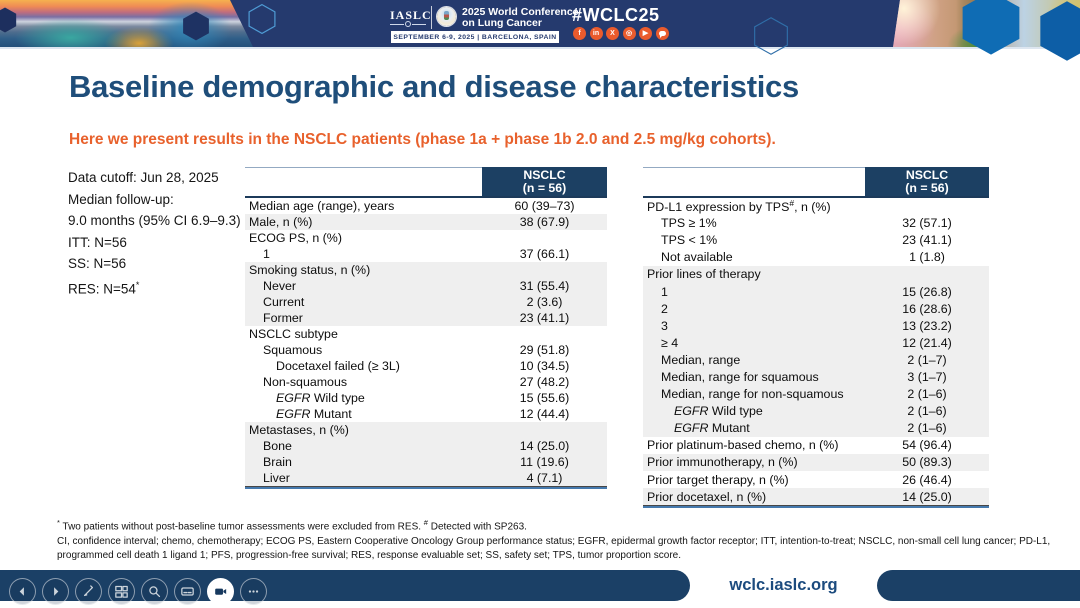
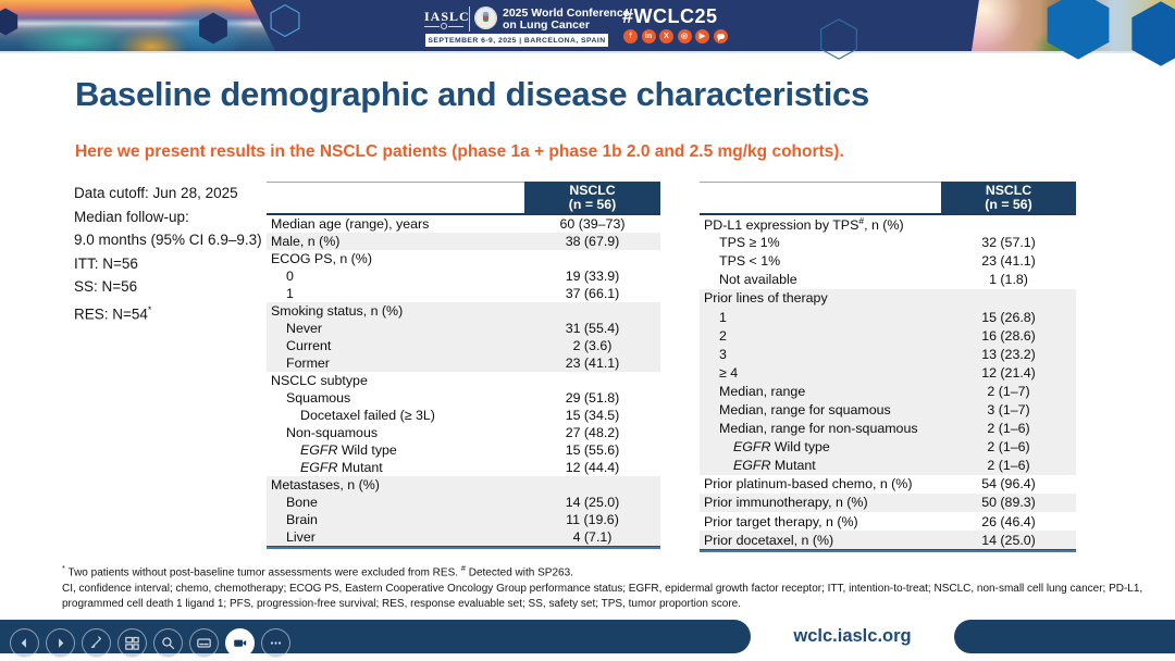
  IASLC
  2025 World Conference
  on Lung Cancer
  #WCLC25
  Baseline demographic and disease characteristics
  Here we present results in the NSCLC patients (phase 1a + phase 1b 2.0 and 2.5 mg/kg cohorts).
  Data cutoff: Jun 28, 2025
  Median follow-up:
  9.0 months (95% CI 6.9–9.3)
  ITT: N=56
  SS: N=56
  RES: N=54*
  NSCLC
  (n = 56)
  Median age (range), years
  60 (39–73)
  Male, n (%)
  38 (67.9)
  ECOG PS, n (%)
+ 0
+ 19 (33.9)
  1
  37 (66.1)
  Smoking status, n (%)
  Never
  31 (55.4)
  Current
  2 (3.6)
  Former
  23 (41.1)
  NSCLC subtype
  Squamous
  29 (51.8)
  Docetaxel failed (≥ 3L)
- 10 (34.5)
+ 15 (34.5)
  Non-squamous
  27 (48.2)
  EGFR Wild type
  15 (55.6)
  EGFR Mutant
  12 (44.4)
  Metastases, n (%)
  Bone
  14 (25.0)
  Brain
  11 (19.6)
  Liver
  4 (7.1)
  NSCLC
  (n = 56)
  PD-L1 expression by TPS#, n (%)
  TPS ≥ 1%
  32 (57.1)
  TPS < 1%
  23 (41.1)
  Not available
  1 (1.8)
  Prior lines of therapy
  1
  15 (26.8)
  2
  16 (28.6)
  3
  13 (23.2)
  ≥ 4
  12 (21.4)
  Median, range
  2 (1–7)
  Median, range for squamous
  3 (1–7)
  Median, range for non-squamous
  2 (1–6)
  EGFR Wild type
  2 (1–6)
  EGFR Mutant
  2 (1–6)
  Prior platinum-based chemo, n (%)
  54 (96.4)
  Prior immunotherapy, n (%)
  50 (89.3)
  Prior target therapy, n (%)
  26 (46.4)
  Prior docetaxel, n (%)
  14 (25.0)
  * Two patients without post-baseline tumor assessments were excluded from RES. # Detected with SP263.
  CI, confidence interval; chemo, chemotherapy; ECOG PS, Eastern Cooperative Oncology Group performance status; EGFR, epidermal growth factor receptor; ITT, intention-to-treat; NSCLC, non-small cell lung cancer; PD-L1, programmed cell death 1 ligand 1; PFS, progression-free survival; RES, response evaluable set; SS, safety set; TPS, tumor proportion score.
  wclc.iaslc.org
